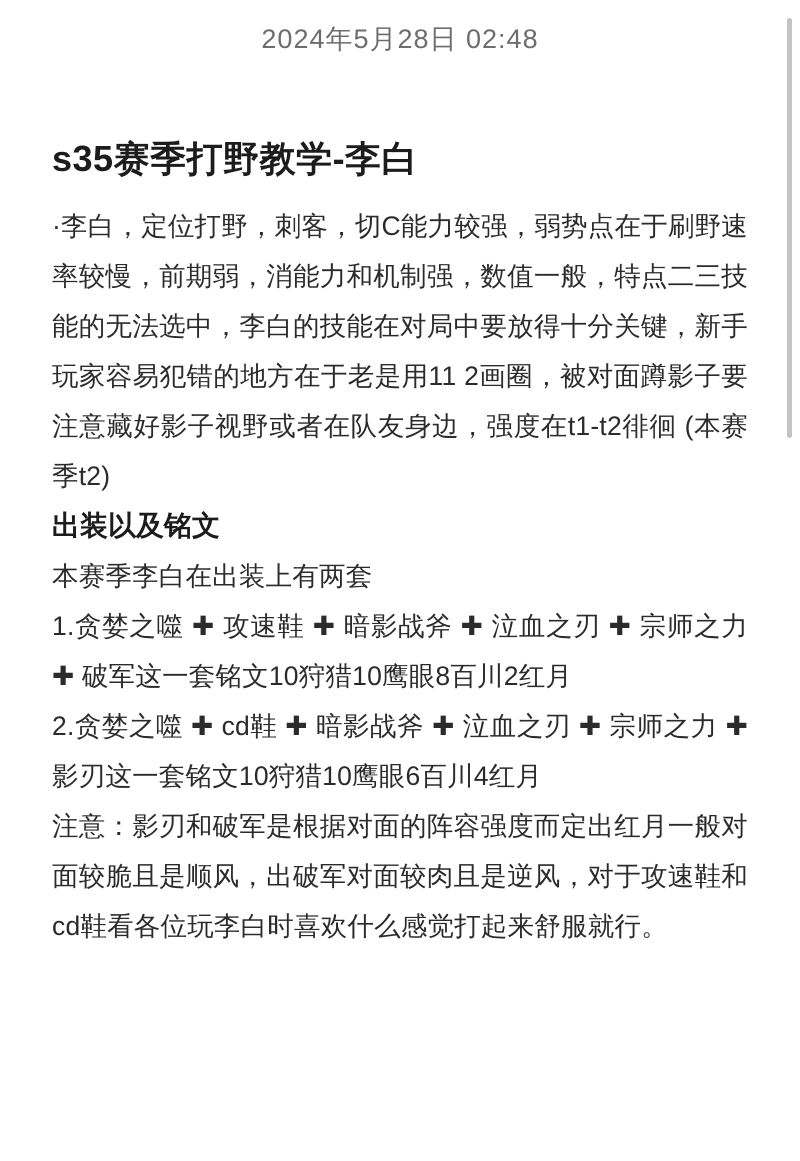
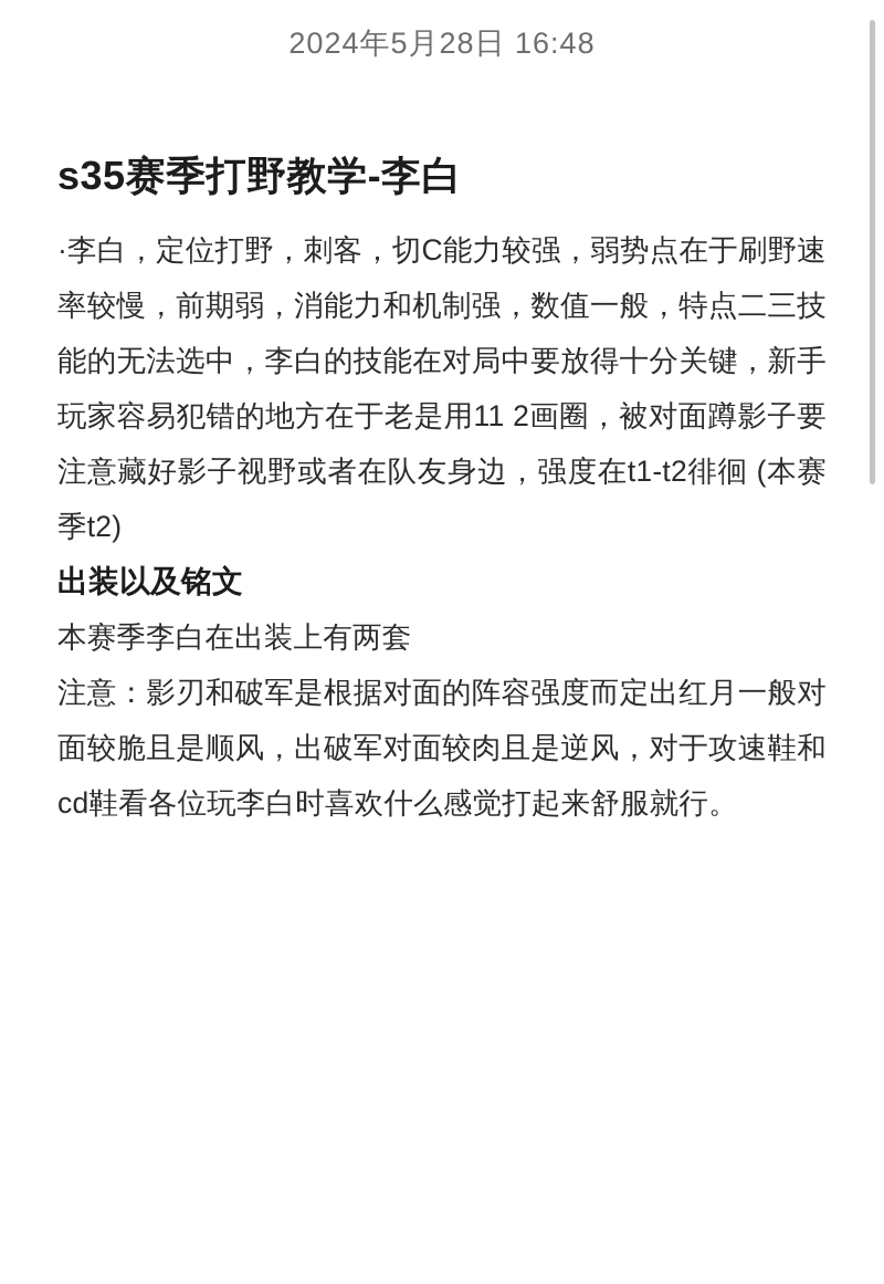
- 2024年5月28日 02:48
+ 2024年5月28日 16:48
  s35赛季打野教学-李白
  ·李白，定位打野，刺客，切C能力较强，弱势点在于刷野速率较慢，前期弱，消能力和机制强，数值一般，特点二三技能的无法选中，李白的技能在对局中要放得十分关键，新手玩家容易犯错的地方在于老是用11 2画圈，被对面蹲影子要注意藏好影子视野或者在队友身边，强度在t1-t2徘徊 (本赛季t2)
  出装以及铭文
  本赛季李白在出装上有两套
- 1.贪婪之噬 ✚ 攻速鞋 ✚ 暗影战斧 ✚ 泣血之刃 ✚ 宗师之力 ✚ 破军这一套铭文10狩猎10鹰眼8百川2红月
- 2.贪婪之噬 ✚ cd鞋 ✚ 暗影战斧 ✚ 泣血之刃 ✚ 宗师之力 ✚ 影刃这一套铭文10狩猎10鹰眼6百川4红月
  注意：影刃和破军是根据对面的阵容强度而定出红月一般对面较脆且是顺风，出破军对面较肉且是逆风，对于攻速鞋和cd鞋看各位玩李白时喜欢什么感觉打起来舒服就行。
